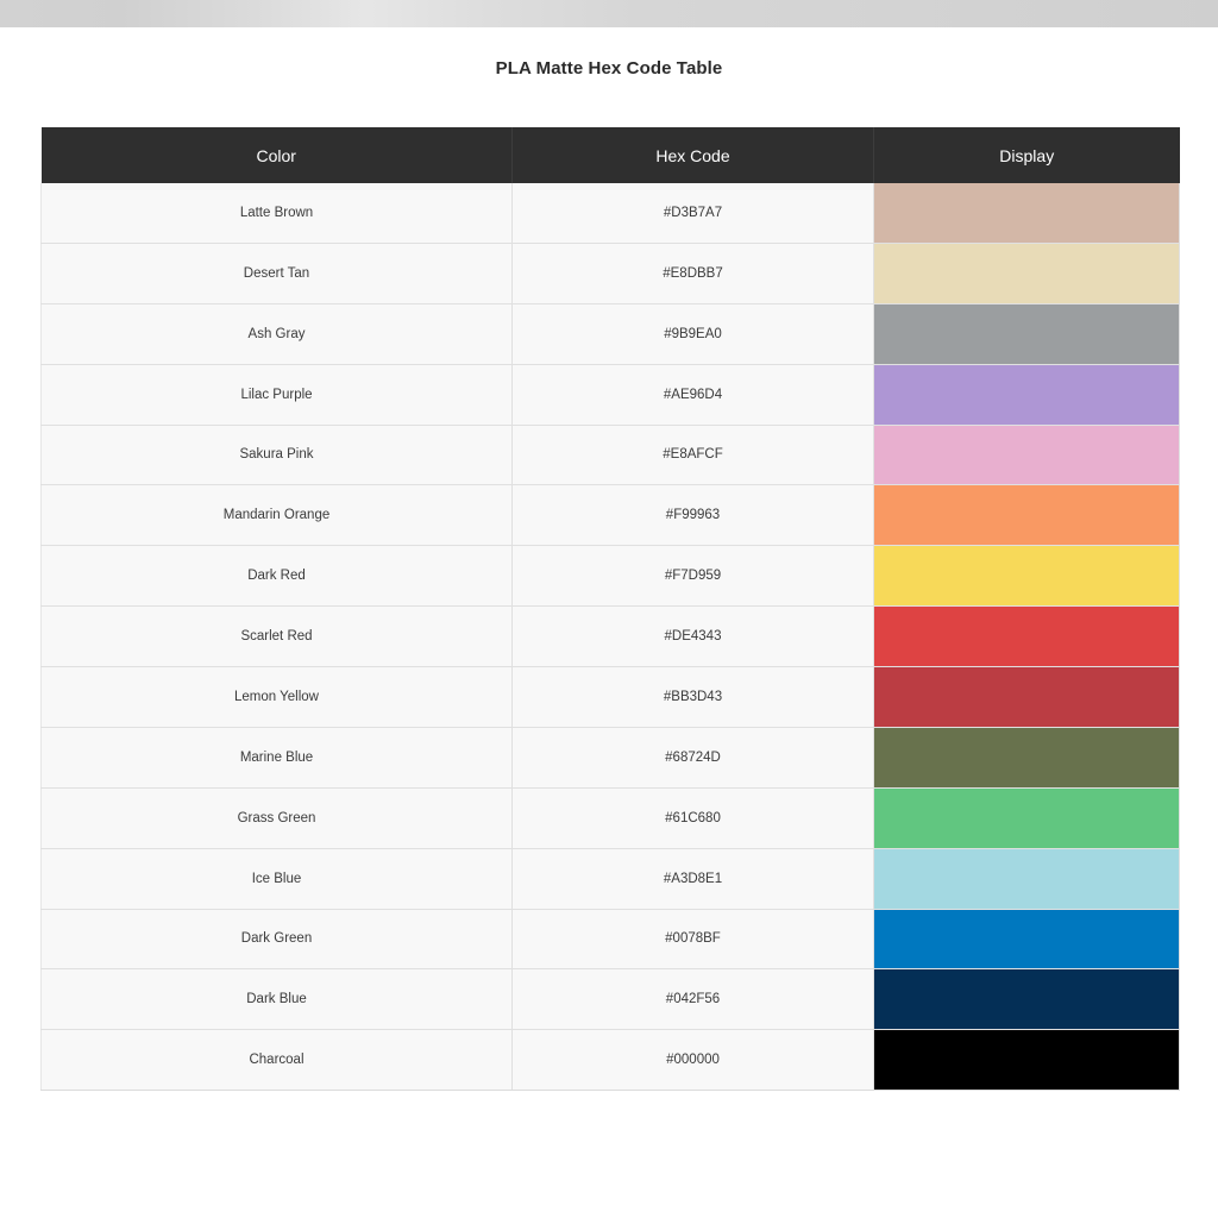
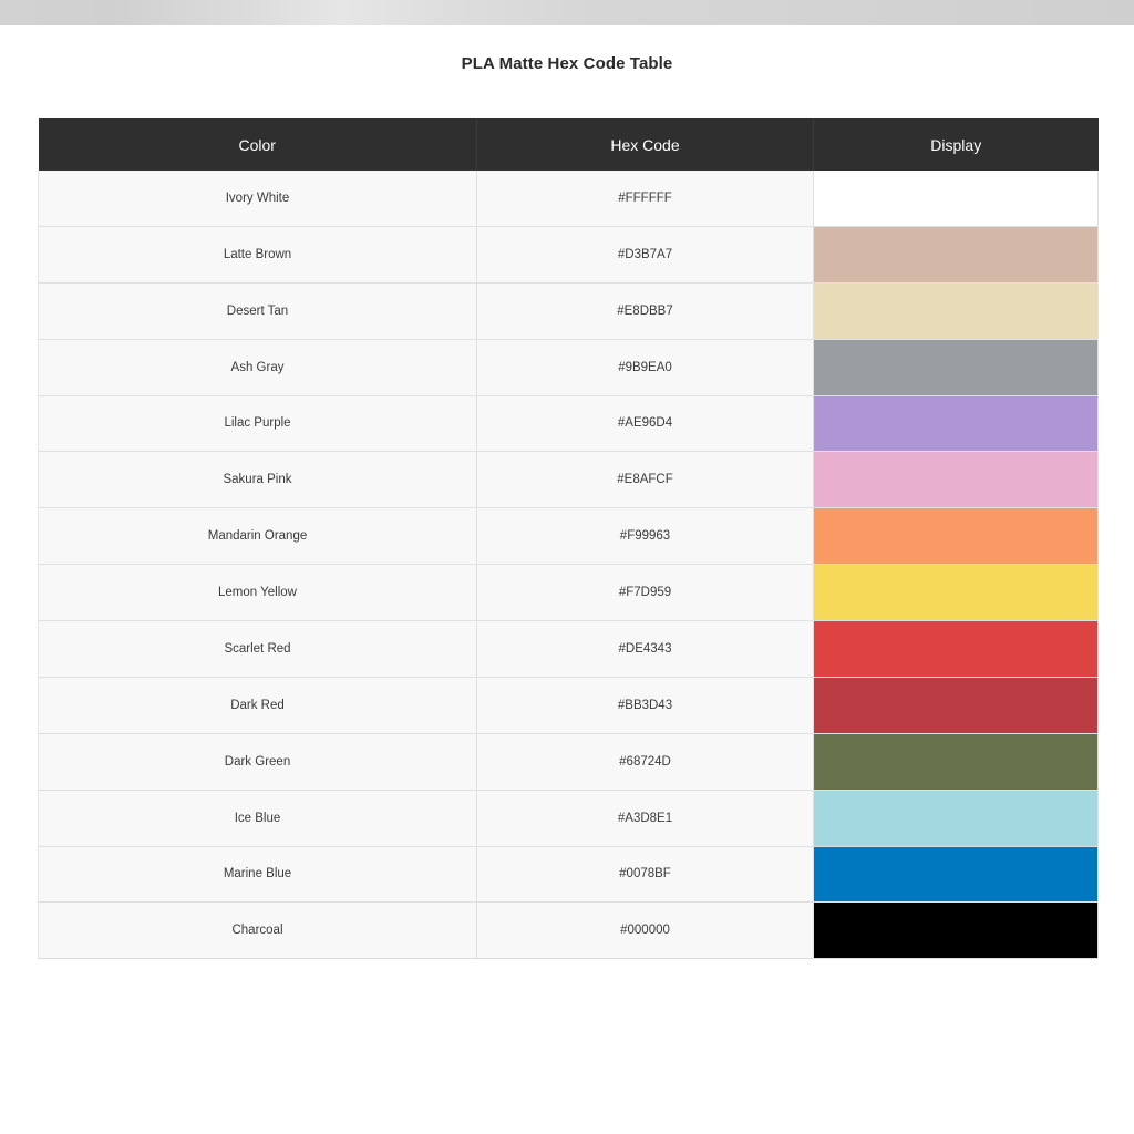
  PLA Matte Hex Code Table
  Color	Hex Code	Display
+ Ivory White	#FFFFFF
  Latte Brown	#D3B7A7
  Desert Tan	#E8DBB7
  Ash Gray	#9B9EA0
  Lilac Purple	#AE96D4
  Sakura Pink	#E8AFCF
  Mandarin Orange	#F99963
- Dark Red	#F7D959
+ Lemon Yellow	#F7D959
  Scarlet Red	#DE4343
- Lemon Yellow	#BB3D43
+ Dark Red	#BB3D43
- Marine Blue	#68724D
+ Dark Green	#68724D
- Grass Green	#61C680
  Ice Blue	#A3D8E1
- Dark Green	#0078BF
+ Marine Blue	#0078BF
- Dark Blue	#042F56
  Charcoal	#000000
